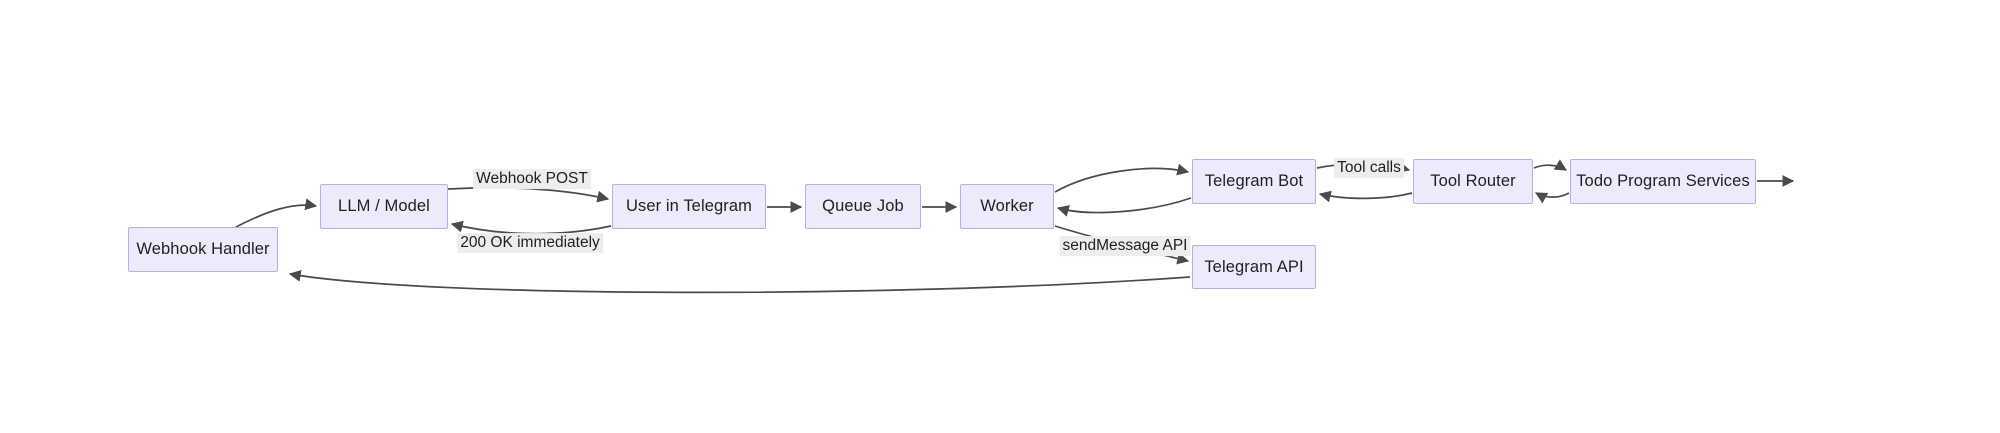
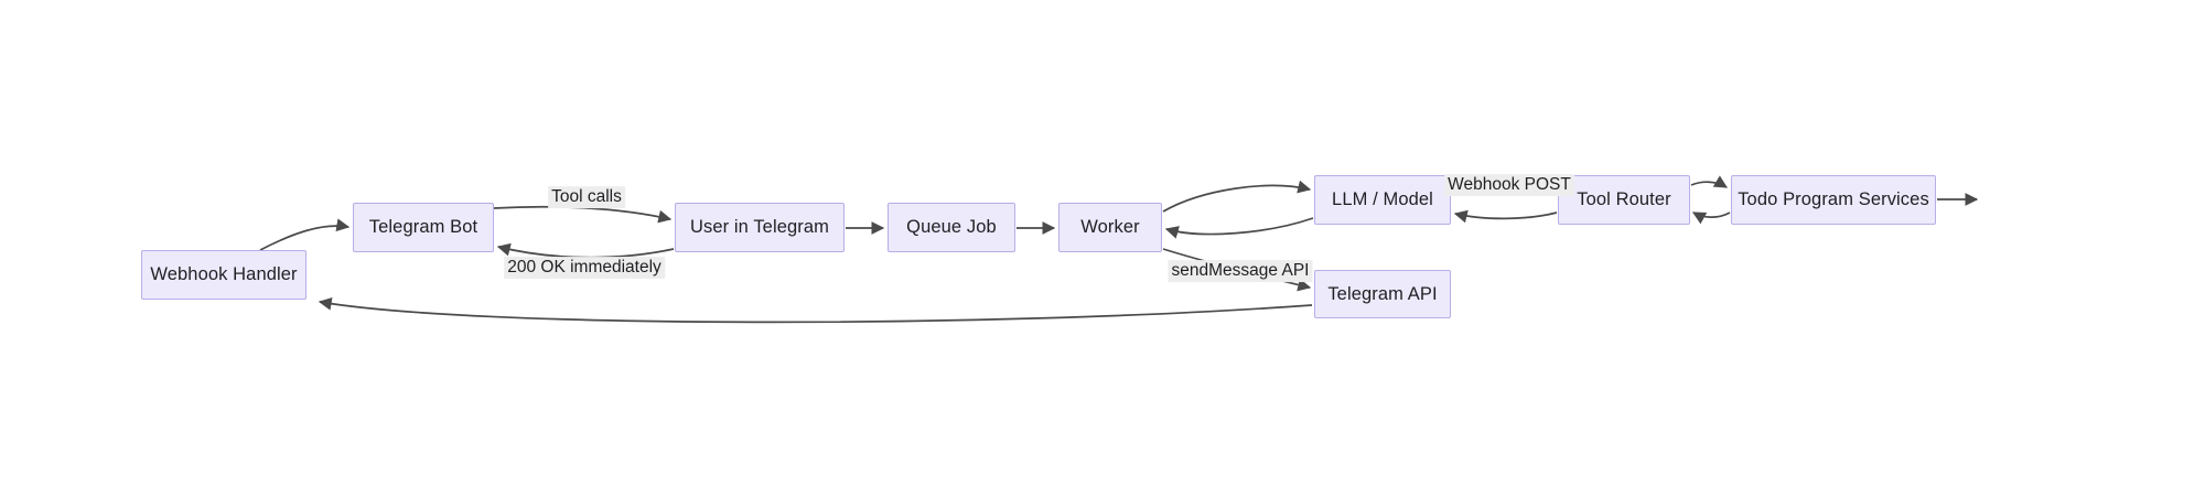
  Webhook Handler
- LLM / Model
+ Telegram Bot
  User in Telegram
  Queue Job
  Worker
- Telegram Bot
+ LLM / Model
  Tool Router
  Todo Program Services
  Telegram API
- Webhook POST
+ Tool calls
  200 OK immediately
- Tool calls
+ Webhook POST
  sendMessage API
